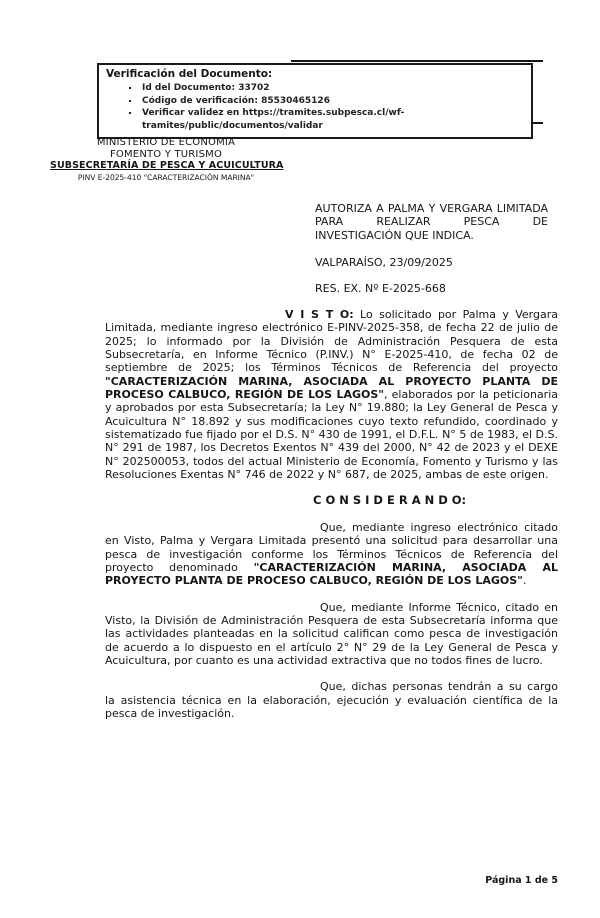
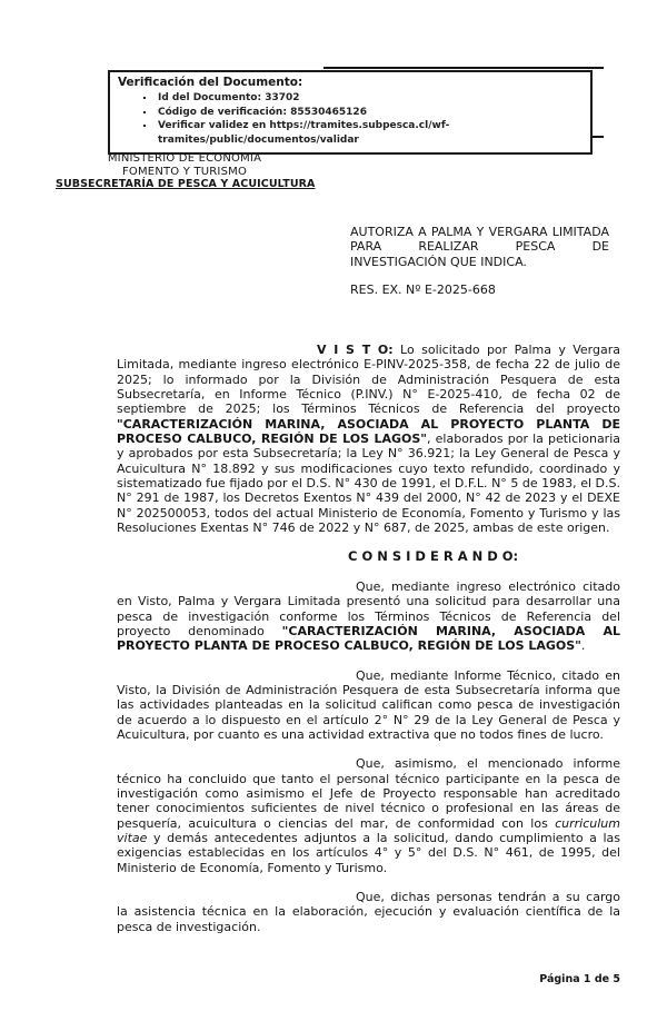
  Verificación del Documento:
  Id del Documento: 33702
  Código de verificación: 85530465126
  Verificar validez en https://tramites.subpesca.cl/wf-tramites/public/documentos/validar
  MINISTERIO DE ECONOMIA
  FOMENTO Y TURISMO
  SUBSECRETARÍA DE PESCA Y ACUICULTURA
- PINV E-2025-410 "CARACTERIZACIÓN MARINA"
  AUTORIZA A PALMA Y VERGARA LIMITADA PARA REALIZAR PESCA DE INVESTIGACIÓN QUE INDICA.
- VALPARAÍSO, 23/09/2025
  RES. EX. Nº E-2025-668
- V I S T O: Lo solicitado por Palma y Vergara Limitada, mediante ingreso electrónico E-PINV-2025-358, de fecha 22 de julio de 2025; lo informado por la División de Administración Pesquera de esta Subsecretaría, en Informe Técnico (P.INV.) N° E-2025-410, de fecha 02 de septiembre de 2025; los Términos Técnicos de Referencia del proyecto "CARACTERIZACIÓN MARINA, ASOCIADA AL PROYECTO PLANTA DE PROCESO CALBUCO, REGIÓN DE LOS LAGOS", elaborados por la peticionaria y aprobados por esta Subsecretaría; la Ley N° 19.880; la Ley General de Pesca y Acuicultura N° 18.892 y sus modificaciones cuyo texto refundido, coordinado y sistematizado fue fijado por el D.S. N° 430 de 1991, el D.F.L. N° 5 de 1983, el D.S. N° 291 de 1987, los Decretos Exentos N° 439 del 2000, N° 42 de 2023 y el DEXE N° 202500053, todos del actual Ministerio de Economía, Fomento y Turismo y las Resoluciones Exentas N° 746 de 2022 y N° 687, de 2025, ambas de este origen.
+ V I S T O: Lo solicitado por Palma y Vergara Limitada, mediante ingreso electrónico E-PINV-2025-358, de fecha 22 de julio de 2025; lo informado por la División de Administración Pesquera de esta Subsecretaría, en Informe Técnico (P.INV.) N° E-2025-410, de fecha 02 de septiembre de 2025; los Términos Técnicos de Referencia del proyecto "CARACTERIZACIÓN MARINA, ASOCIADA AL PROYECTO PLANTA DE PROCESO CALBUCO, REGIÓN DE LOS LAGOS", elaborados por la peticionaria y aprobados por esta Subsecretaría; la Ley N° 36.921; la Ley General de Pesca y Acuicultura N° 18.892 y sus modificaciones cuyo texto refundido, coordinado y sistematizado fue fijado por el D.S. N° 430 de 1991, el D.F.L. N° 5 de 1983, el D.S. N° 291 de 1987, los Decretos Exentos N° 439 del 2000, N° 42 de 2023 y el DEXE N° 202500053, todos del actual Ministerio de Economía, Fomento y Turismo y las Resoluciones Exentas N° 746 de 2022 y N° 687, de 2025, ambas de este origen.
  C O N S I D E R A N D O:
  Que, mediante ingreso electrónico citado en Visto, Palma y Vergara Limitada presentó una solicitud para desarrollar una pesca de investigación conforme los Términos Técnicos de Referencia del proyecto denominado "CARACTERIZACIÓN MARINA, ASOCIADA AL PROYECTO PLANTA DE PROCESO CALBUCO, REGIÓN DE LOS LAGOS".
  Que, mediante Informe Técnico, citado en Visto, la División de Administración Pesquera de esta Subsecretaría informa que las actividades planteadas en la solicitud califican como pesca de investigación de acuerdo a lo dispuesto en el artículo 2° N° 29 de la Ley General de Pesca y Acuicultura, por cuanto es una actividad extractiva que no todos fines de lucro.
+ Que, asimismo, el mencionado informe técnico ha concluido que tanto el personal técnico participante en la pesca de investigación como asimismo el Jefe de Proyecto responsable han acreditado tener conocimientos suficientes de nivel técnico o profesional en las áreas de pesquería, acuicultura o ciencias del mar, de conformidad con los curriculum vitae y demás antecedentes adjuntos a la solicitud, dando cumplimiento a las exigencias establecidas en los artículos 4° y 5° del D.S. N° 461, de 1995, del Ministerio de Economía, Fomento y Turismo.
  Que, dichas personas tendrán a su cargo la asistencia técnica en la elaboración, ejecución y evaluación científica de la pesca de investigación.
  Página 1 de 5
